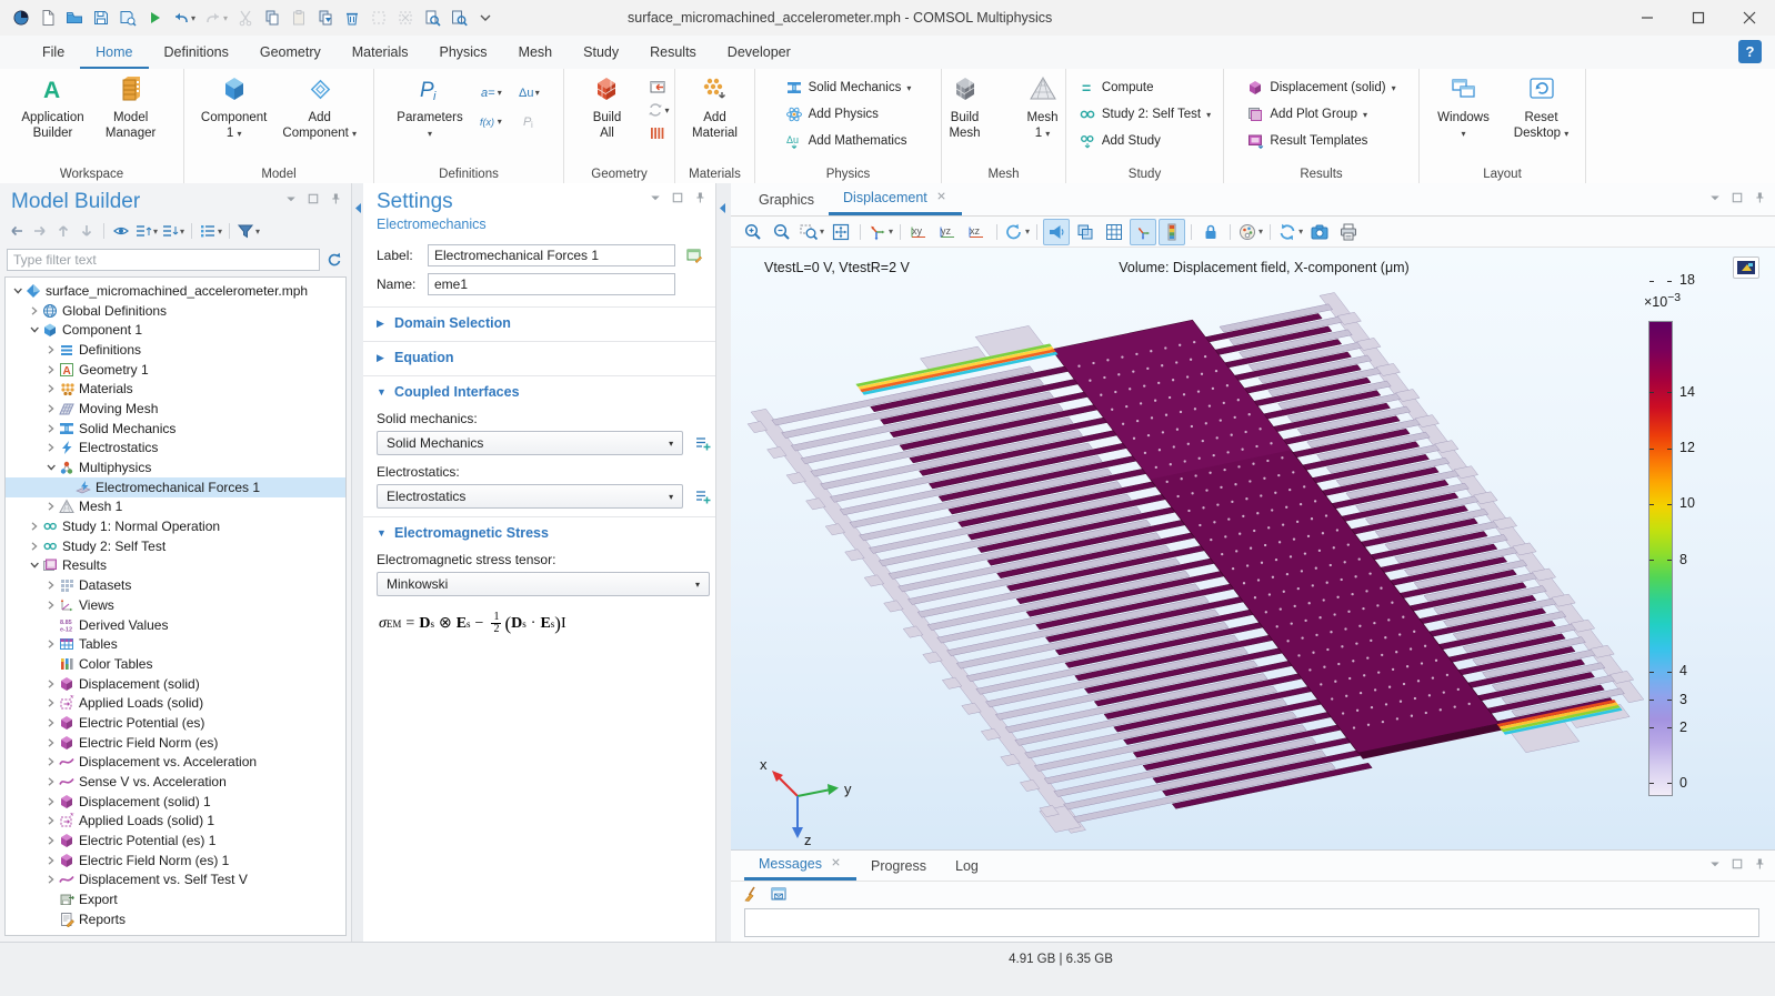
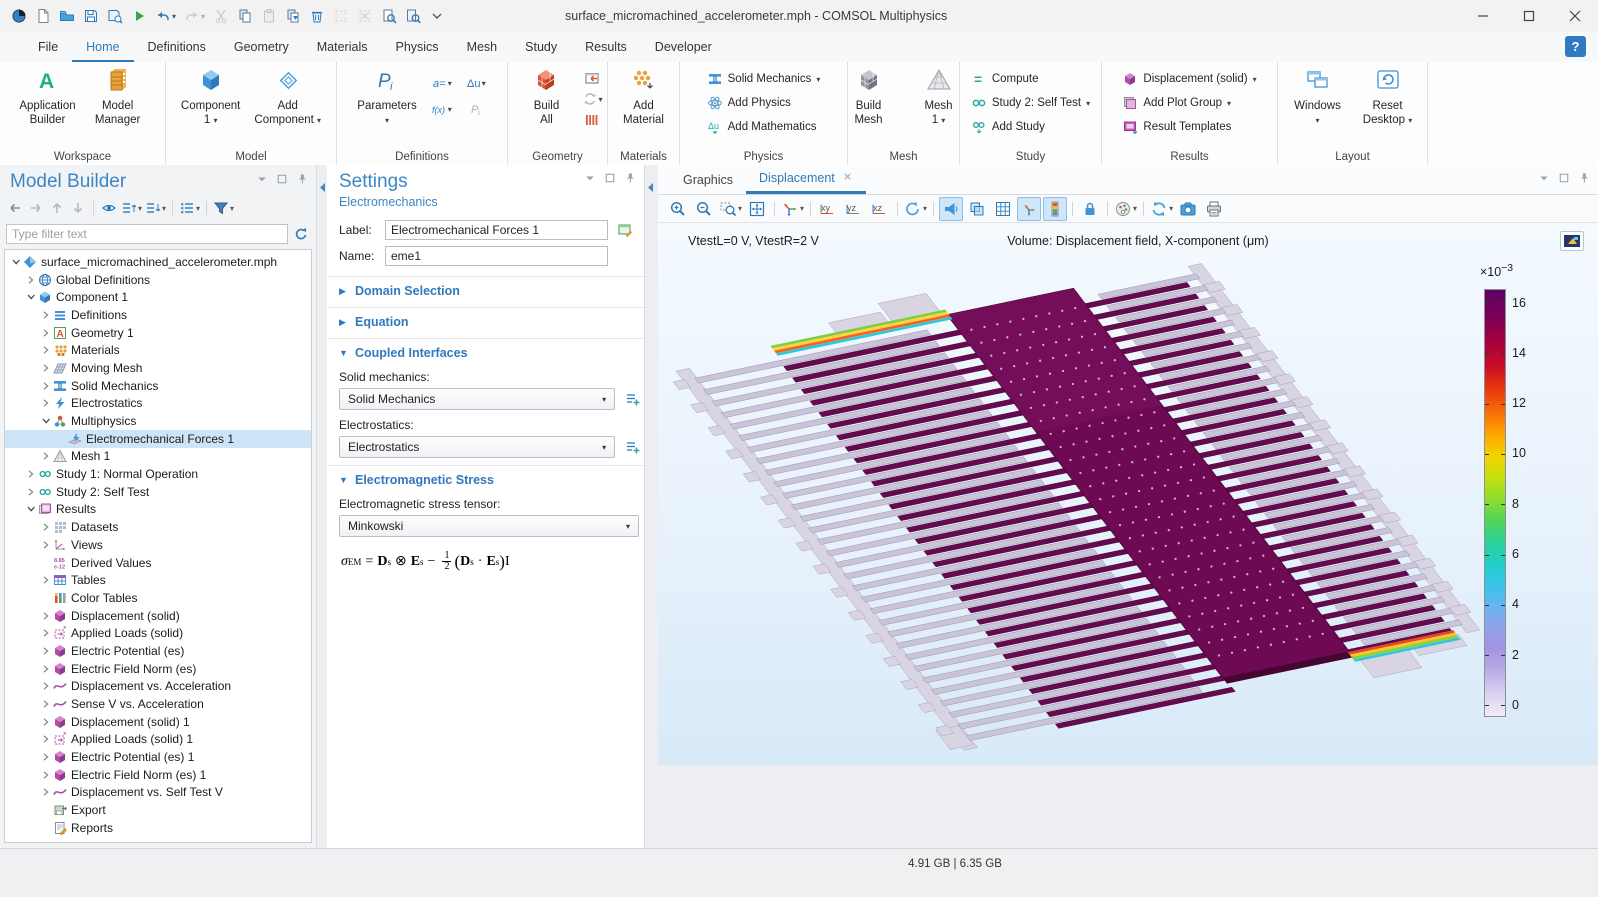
  ▾
  ▾
  surface_micromachined_accelerometer.mph - COMSOL Multiphysics
  File
  Home
  Definitions
  Geometry
  Materials
  Physics
  Mesh
  Study
  Results
  Developer
  ?
  A
  Application
  Builder
  Model
  Manager
  Workspace
  Component
  1 ▾
  Add
  Component ▾
  Model
  P
  i
  Parameters
  ▾
  a=
  ▾
  Δu
  ▾
  f(x)
  ▾
  P
  i
  Definitions
  Build
  All
  ▾
  Geometry
  Add
  Material
  Materials
  Solid Mechanics
  ▾
  Add Physics
  Δu
  Add Mathematics
  Physics
  Build
  Mesh
  Mesh
  1 ▾
  Mesh
  =
  Compute
  Study 2: Self Test
  ▾
  Add Study
  Study
  Displacement (solid)
  ▾
  Add Plot Group
  ▾
  Result Templates
  Results
  Windows
  ▾
  Reset
  Desktop ▾
  Layout
  Model Builder
  ▾
  ▾
  ▾
  ▾
  Type filter text
  surface_micromachined_accelerometer.mph
  Global Definitions
  Component 1
  Definitions
  A
  Geometry 1
  Materials
  Moving Mesh
  Solid Mechanics
  Electrostatics
  Multiphysics
  Electromechanical Forces 1
  Mesh 1
  Study 1: Normal Operation
  Study 2: Self Test
  Results
  Datasets
  Views
  Derived Values
  Tables
  Color Tables
  Displacement (solid)
  *
  Applied Loads (solid)
  Electric Potential (es)
  Electric Field Norm (es)
  Displacement vs. Acceleration
  Sense V vs. Acceleration
  Displacement (solid) 1
  *
  Applied Loads (solid) 1
  Electric Potential (es) 1
  Electric Field Norm (es) 1
  Displacement vs. Self Test V
  Export
  Reports
  Settings
  Electromechanics
  Label:
  Electromechanical Forces 1
  Name:
  eme1
  ▶
  Domain Selection
  ▶
  Equation
  ▼
  Coupled Interfaces
  Solid mechanics:
  Solid Mechanics
  ▾
  Electrostatics:
  Electrostatics
  ▾
  ▼
  Electromagnetic Stress
  Electromagnetic stress tensor:
  Minkowski
  ▾
  σ
  EM
  =
  D
  s
  ⊗
  E
  s
  −
  1
  2
  (
  D
  s
  ·
  E
  s
  )
  I
  Graphics
  Displacement
  ▾
  ▾
  xy
  yz
  xz
  ▾
  ▾
  ▾
  VtestL=0 V, VtestR=2 V
  Volume: Displacement field, X-component (μm)
  ×10−3
- 18
+ 16
  14
  12
  10
  8
- 3
+ 6
  4
  2
  0
- x
- y
- z
- Messages
- Progress
- Log
  4.91 GB | 6.35 GB
